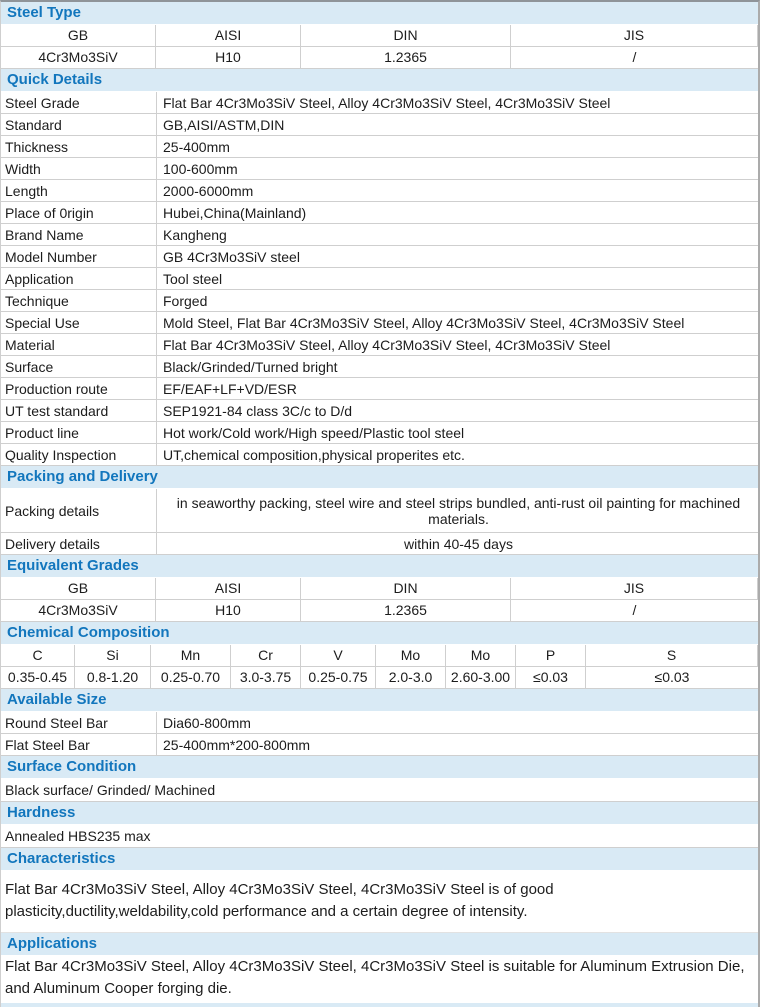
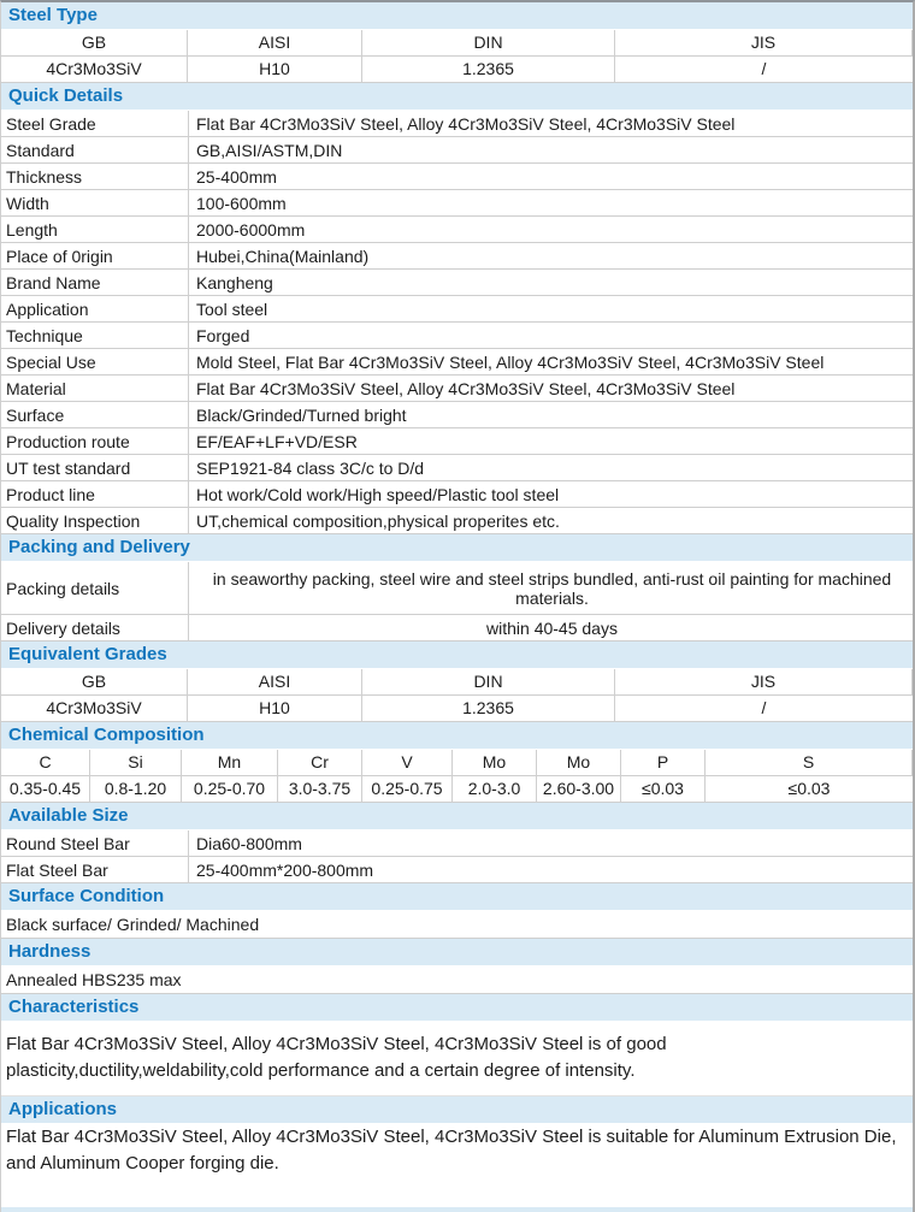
  Steel Type
  GB
  AISI
  DIN
  JIS
  4Cr3Mo3SiV
  H10
  1.2365
  /
  Quick Details
  Steel Grade
  Flat Bar 4Cr3Mo3SiV Steel, Alloy 4Cr3Mo3SiV Steel, 4Cr3Mo3SiV Steel
  Standard
  GB,AISI/ASTM,DIN
  Thickness
  25-400mm
  Width
  100-600mm
  Length
  2000-6000mm
  Place of 0rigin
  Hubei,China(Mainland)
  Brand Name
  Kangheng
- Model Number
- GB 4Cr3Mo3SiV steel
  Application
  Tool steel
  Technique
  Forged
  Special Use
  Mold Steel, Flat Bar 4Cr3Mo3SiV Steel, Alloy 4Cr3Mo3SiV Steel, 4Cr3Mo3SiV Steel
  Material
  Flat Bar 4Cr3Mo3SiV Steel, Alloy 4Cr3Mo3SiV Steel, 4Cr3Mo3SiV Steel
  Surface
  Black/Grinded/Turned bright
  Production route
  EF/EAF+LF+VD/ESR
  UT test standard
  SEP1921-84 class 3C/c to D/d
  Product line
  Hot work/Cold work/High speed/Plastic tool steel
  Quality Inspection
  UT,chemical composition,physical properites etc.
  Packing and Delivery
  Packing details
  in seaworthy packing, steel wire and steel strips bundled, anti-rust oil painting for machined materials.
  Delivery details
  within 40-45 days
  Equivalent Grades
  GB
  AISI
  DIN
  JIS
  4Cr3Mo3SiV
  H10
  1.2365
  /
  Chemical Composition
  C
  Si
  Mn
  Cr
  V
  Mo
  Mo
  P
  S
  0.35-0.45
  0.8-1.20
  0.25-0.70
  3.0-3.75
  0.25-0.75
  2.0-3.0
  2.60-3.00
  ≤0.03
  ≤0.03
  Available Size
  Round Steel Bar
  Dia60-800mm
  Flat Steel Bar
  25-400mm*200-800mm
  Surface Condition
  Black surface/ Grinded/ Machined
  Hardness
  Annealed HBS235 max
  Characteristics
  Flat Bar 4Cr3Mo3SiV Steel, Alloy 4Cr3Mo3SiV Steel, 4Cr3Mo3SiV Steel is of good plasticity,ductility,weldability,cold performance and a certain degree of intensity.
  Applications
  Flat Bar 4Cr3Mo3SiV Steel, Alloy 4Cr3Mo3SiV Steel, 4Cr3Mo3SiV Steel is suitable for Aluminum Extrusion Die, and Aluminum Cooper forging die.
